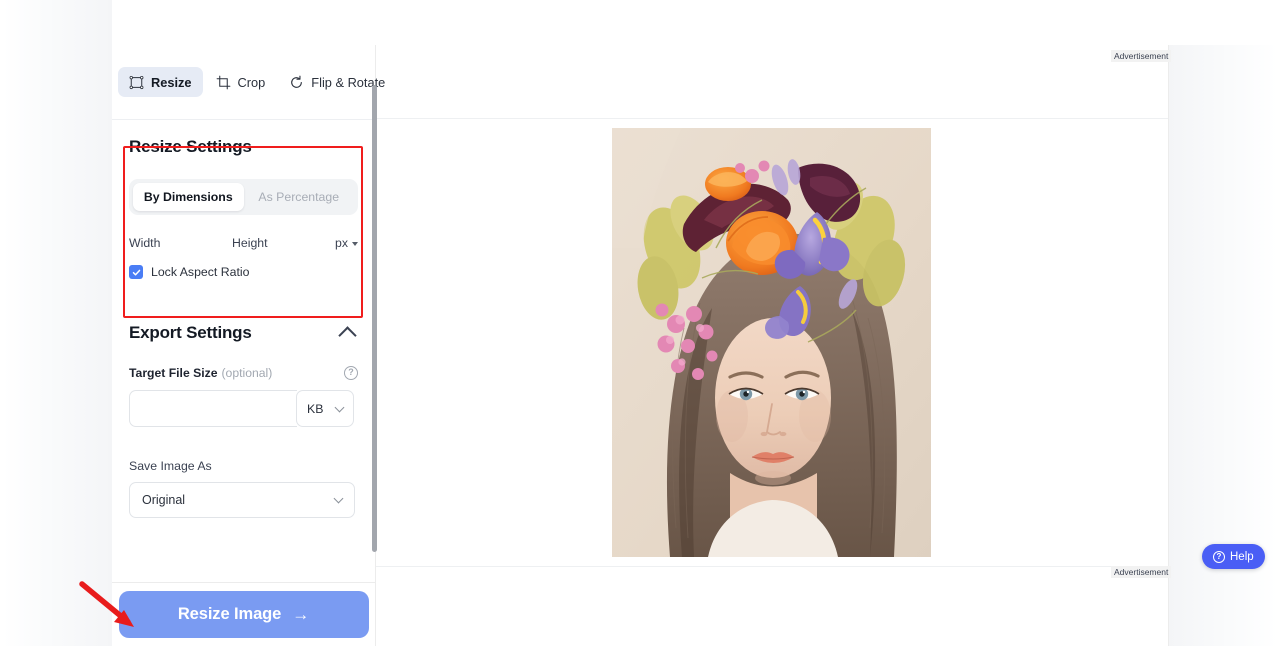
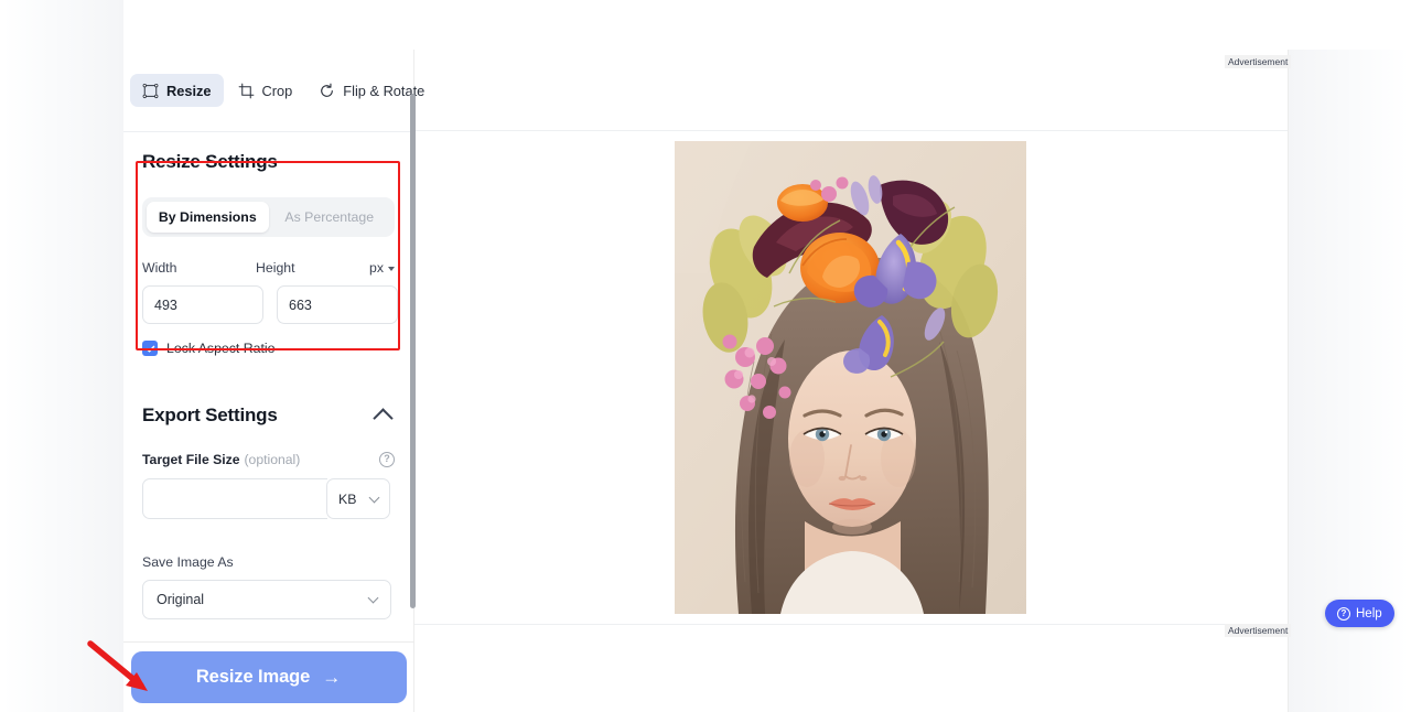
  Resize
  Crop
  Flip & Rotate
  Resize Settings
  By Dimensions
  As Percentage
  Width
  Height
  px
+ 493
+ 663
  Lock Aspect Ratio
  Export Settings
  Target File Size
  (optional)
  ?
  KB
  Save Image As
  Original
  Resize Image
  →
  Advertisement
  Advertisement
  ?
  Help
